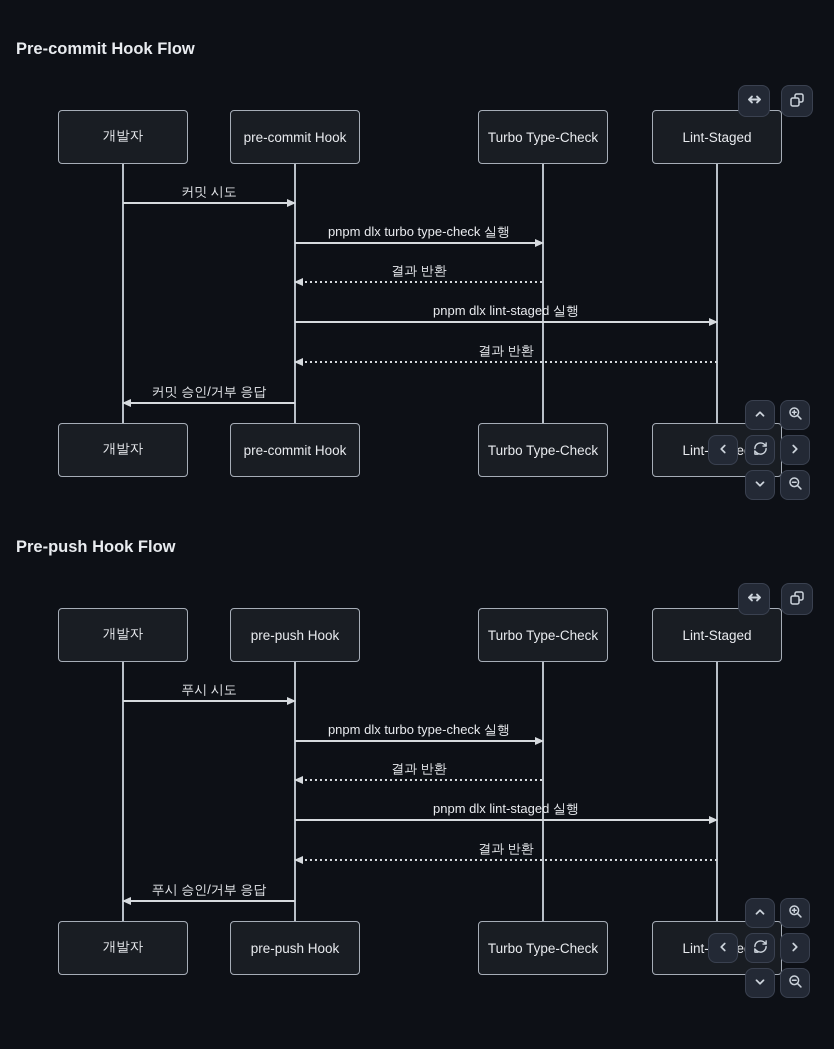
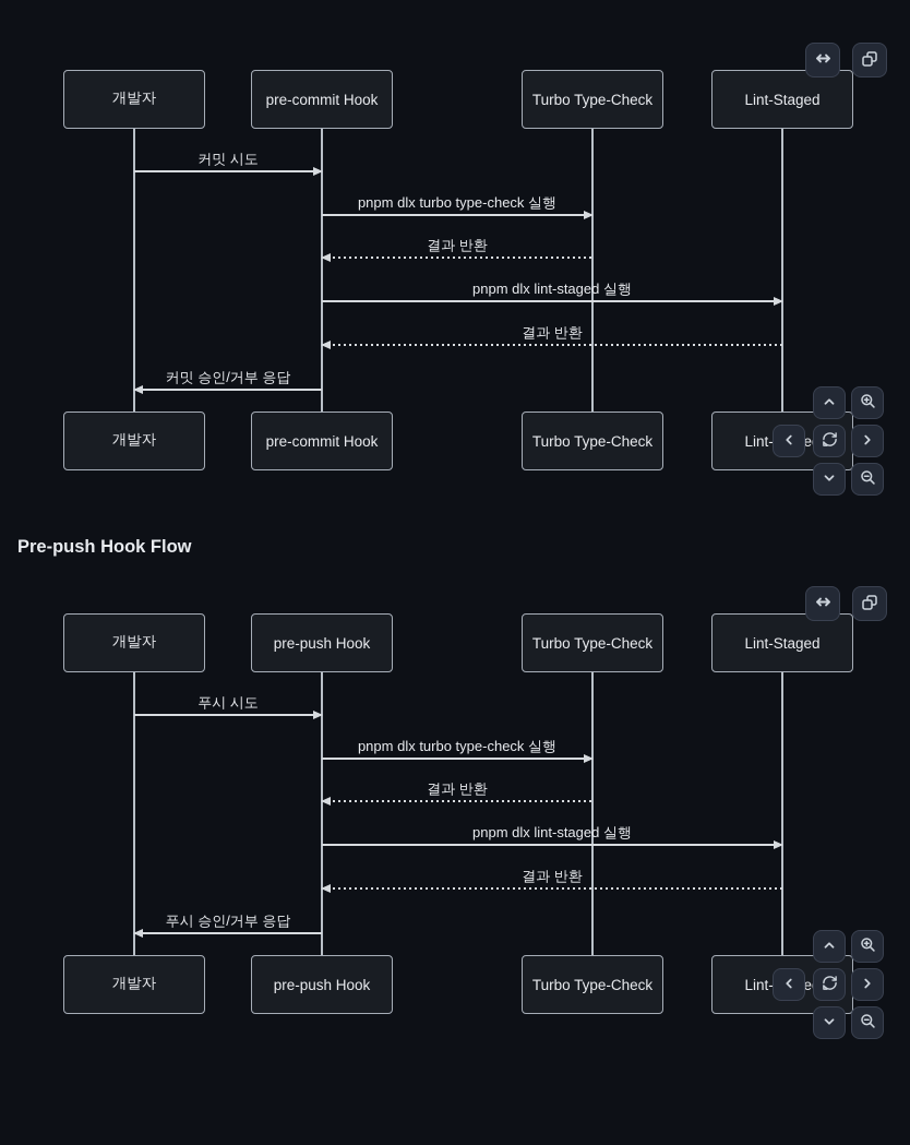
- Pre-commit Hook Flow
  개발자
  개발자
  pre-commit Hook
  pre-commit Hook
  Turbo Type-Check
  Turbo Type-Check
  Lint-Staged
  커밋 시도
  pnpm dlx turbo type-check 실행
  결과 반환
  pnpm dlx lint-staged 실행
  결과 반환
  커밋 승인/거부 응답
  Pre-push Hook Flow
  개발자
  개발자
  pre-push Hook
  pre-push Hook
  Turbo Type-Check
  Turbo Type-Check
  Lint-Staged
  푸시 시도
  pnpm dlx turbo type-check 실행
  결과 반환
  pnpm dlx lint-staged 실행
  결과 반환
  푸시 승인/거부 응답
